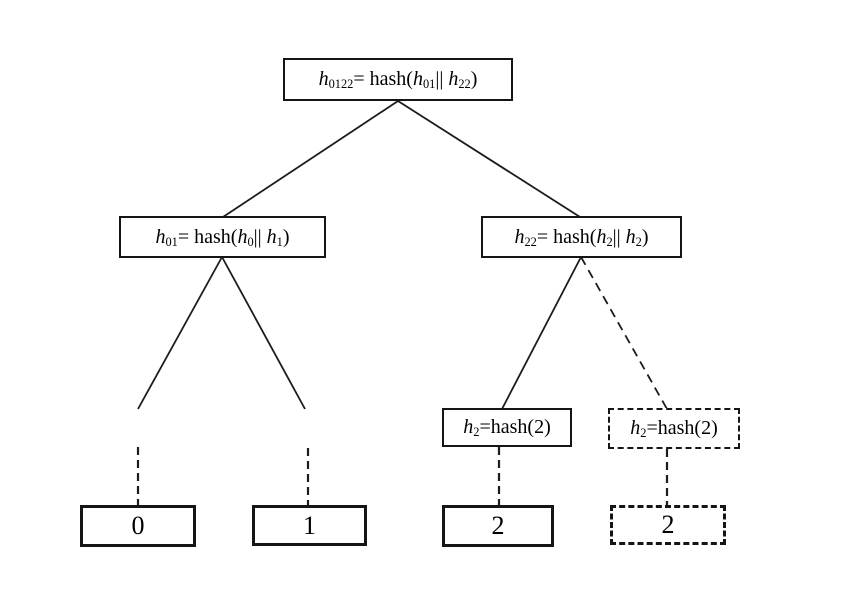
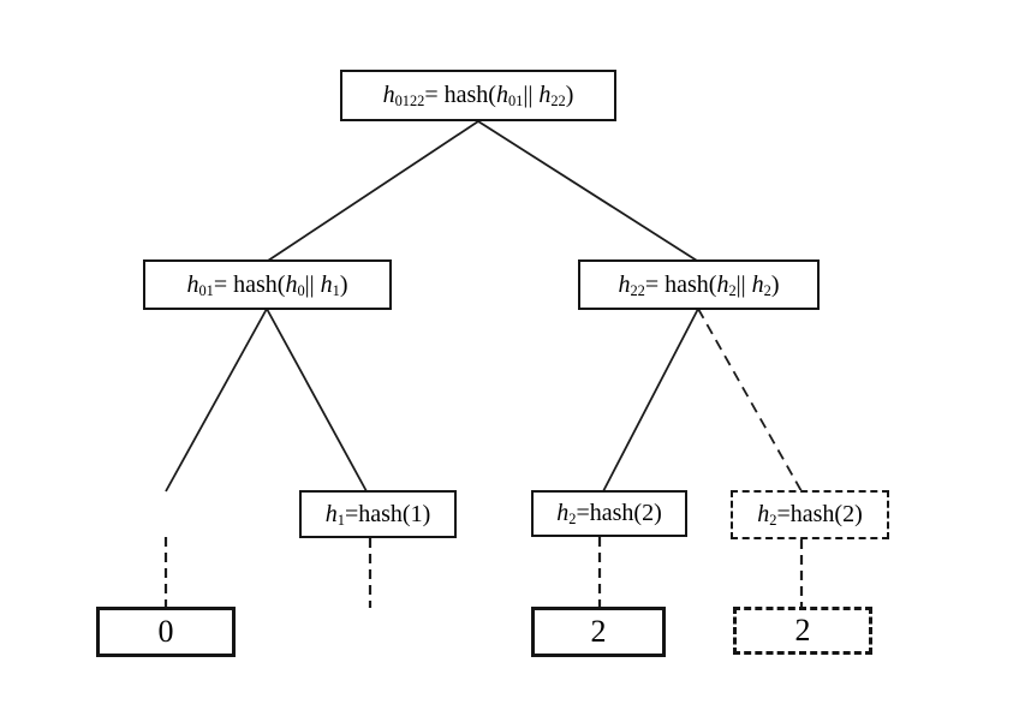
  h0122= hash(h01|| h22)
  h01= hash(h0|| h1)
  h22= hash(h2|| h2)
+ h1=hash(1)
  h2=hash(2)
  h2=hash(2)
  0
- 1
  2
  2
